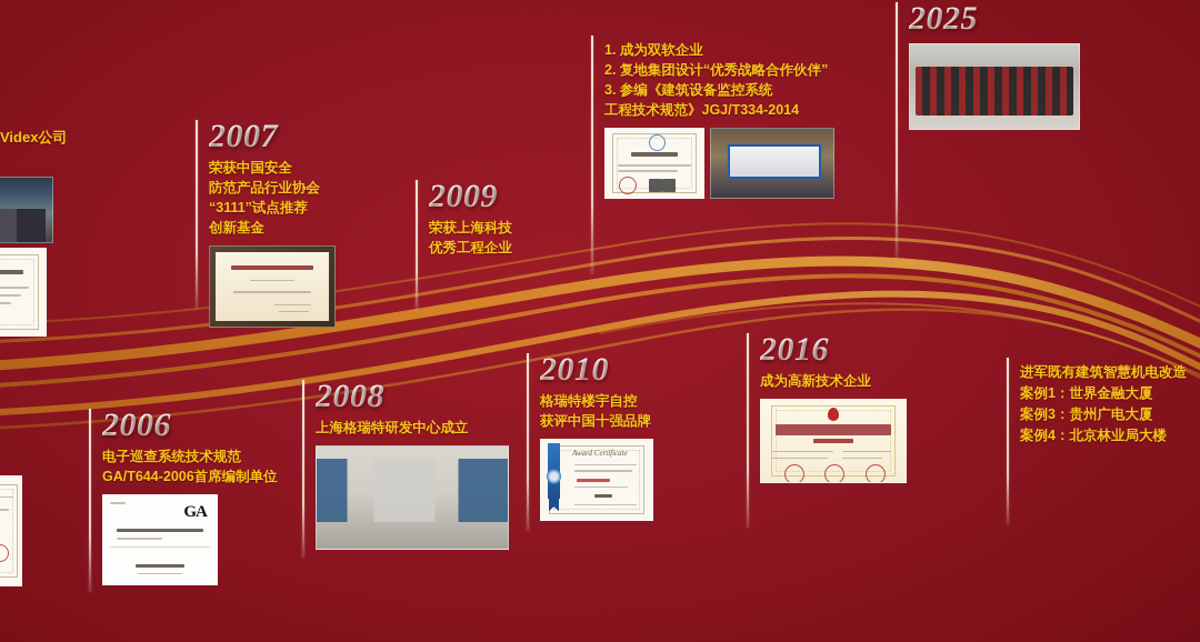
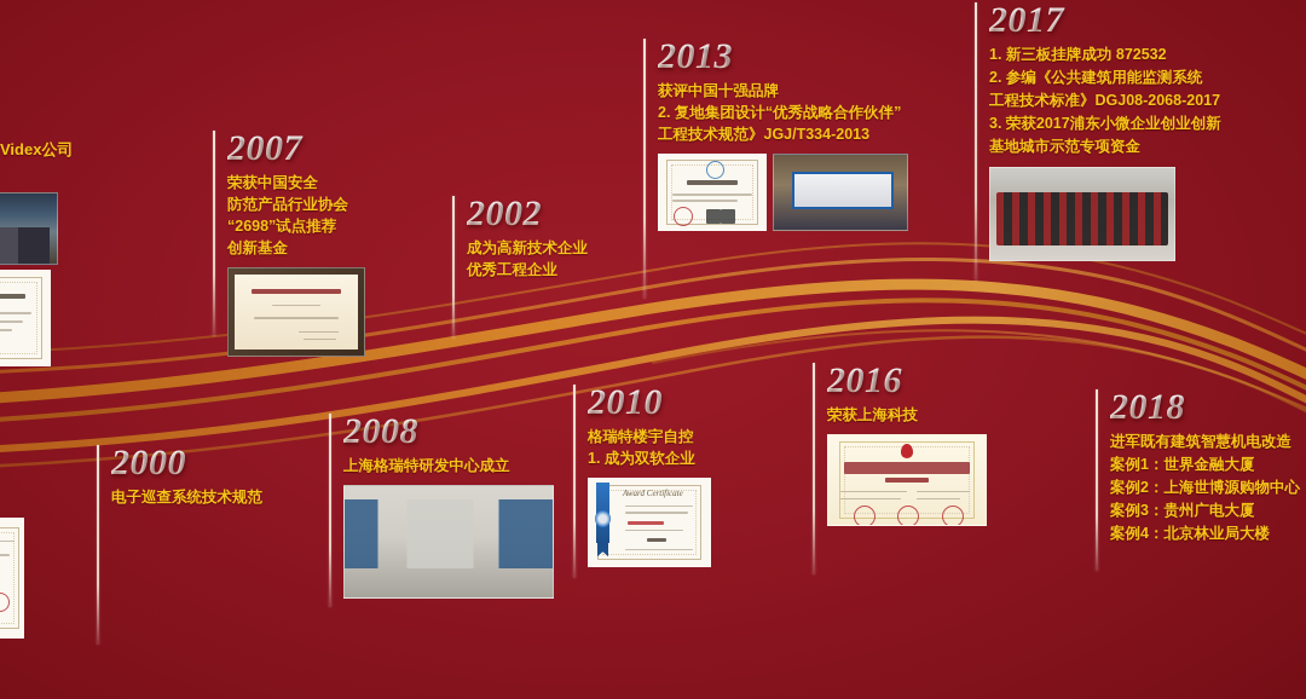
- 2006
+ 2000
  电子巡查系统技术规范
- GA/T644-2006首席编制单位
- GA
  2007
  荣获中国安全
  防范产品行业协会
- “3111”试点推荐
+ “2698”试点推荐
  创新基金
  2008
  上海格瑞特研发中心成立
- 2009
+ 2002
- 荣获上海科技
+ 成为高新技术企业
  优秀工程企业
  2010
  格瑞特楼宇自控
- 获评中国十强品牌
+ 1. 成为双软企业
  Award Certificate
+ 2013
- 1. 成为双软企业
+ 获评中国十强品牌
  2. 复地集团设计“优秀战略合作伙伴”
- 3. 参编《建筑设备监控系统
- 工程技术规范》JGJ/T334-2014
+ 工程技术规范》JGJ/T334-2013
  2016
- 成为高新技术企业
+ 荣获上海科技
- 2025
+ 2017
+ 1. 新三板挂牌成功 872532
+ 2. 参编《公共建筑用能监测系统
+ 工程技术标准》DGJ08-2068-2017
+ 3. 荣获2017浦东小微企业创业创新
+ 基地城市示范专项资金
+ 2018
  进军既有建筑智慧机电改造
  案例1：世界金融大厦
+ 案例2：上海世博源购物中心
  案例3：贵州广电大厦
  案例4：北京林业局大楼
